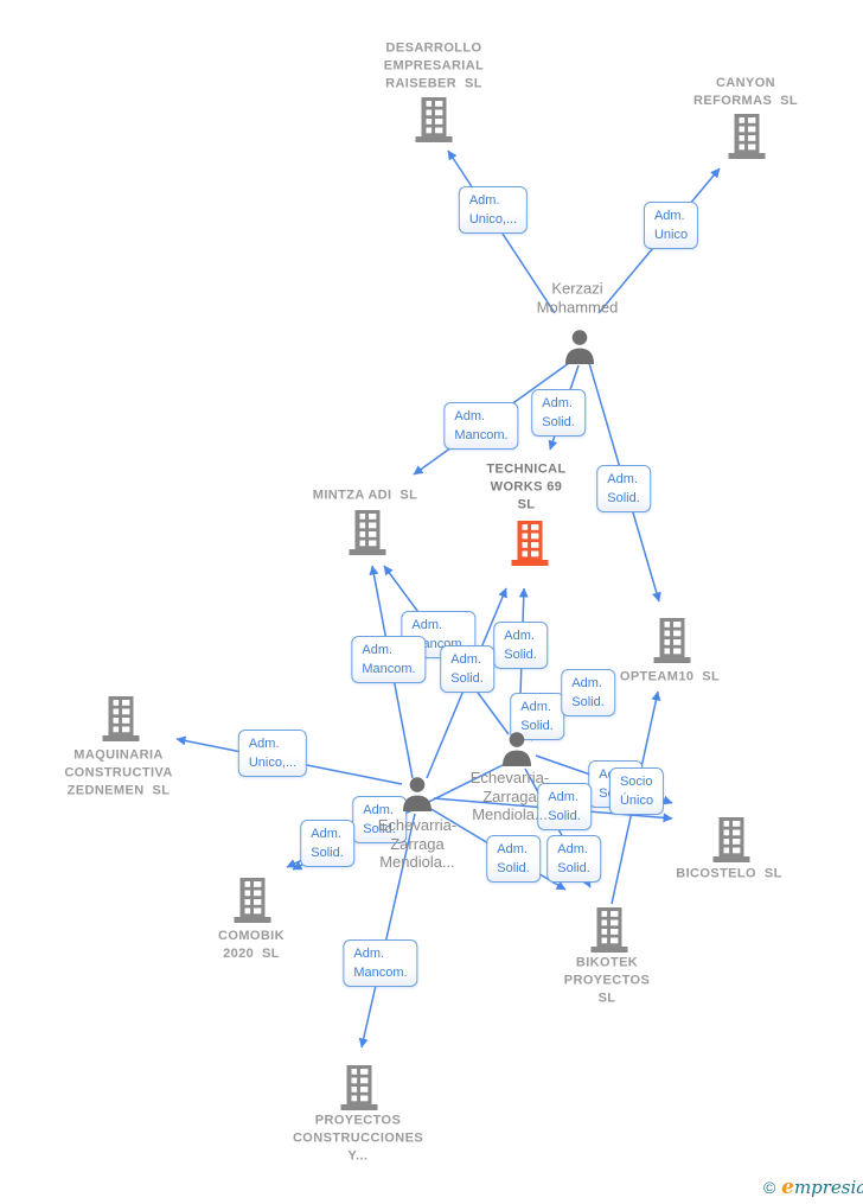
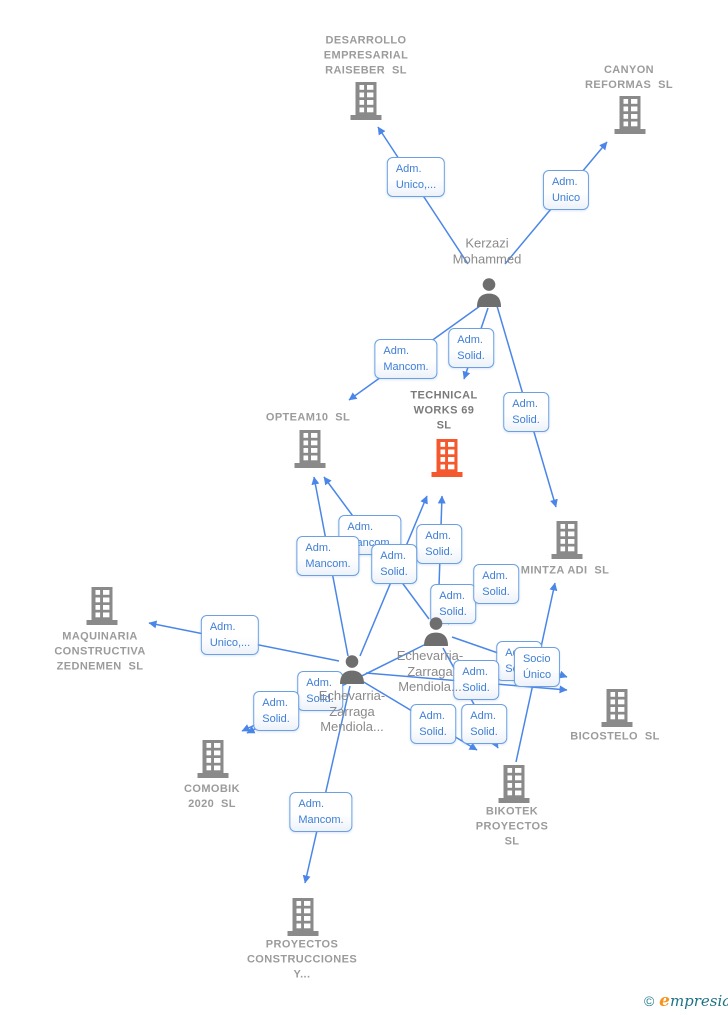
  © empresia
  Adm.
  Unico,...
  Adm.
  Unico
  Adm.
  Mancom.
  Adm.
  Solid.
  Adm.
  Solid.
  Adm.
  ancom.
  Adm.
  Solid.
  Adm.
  Mancom.
  Adm.
  Solid.
  Adm.
  Solid.
  Adm.
  Solid.
  Adm.
  Unico,...
  Socio
  Único
  Adm.
  Solid.
  Adm.
  Solid.
  Adm.
  Solid.
  Adm.
  Solid.
  Adm.
  Solid.
  Adm.
  Mancom.
  DESARROLLO
  EMPRESARIAL
  RAISEBER SL
  CANYON
  REFORMAS SL
  Kerzazi
  Mohammed
- MINTZA ADI SL
+ OPTEAM10 SL
  TECHNICAL
  WORKS 69
  SL
- OPTEAM10 SL
+ MINTZA ADI SL
  MAQUINARIA
  CONSTRUCTIVA
  ZEDNEMEN SL
  Echevarria-
  Zarraga
  Mendiola...
  Echevarria-
  Zarraga
  Mendiola...
  BICOSTELO SL
  COMOBIK
  2020 SL
  BIKOTEK
  PROYECTOS
  SL
  PROYECTOS
  CONSTRUCCIONES
  Y...
